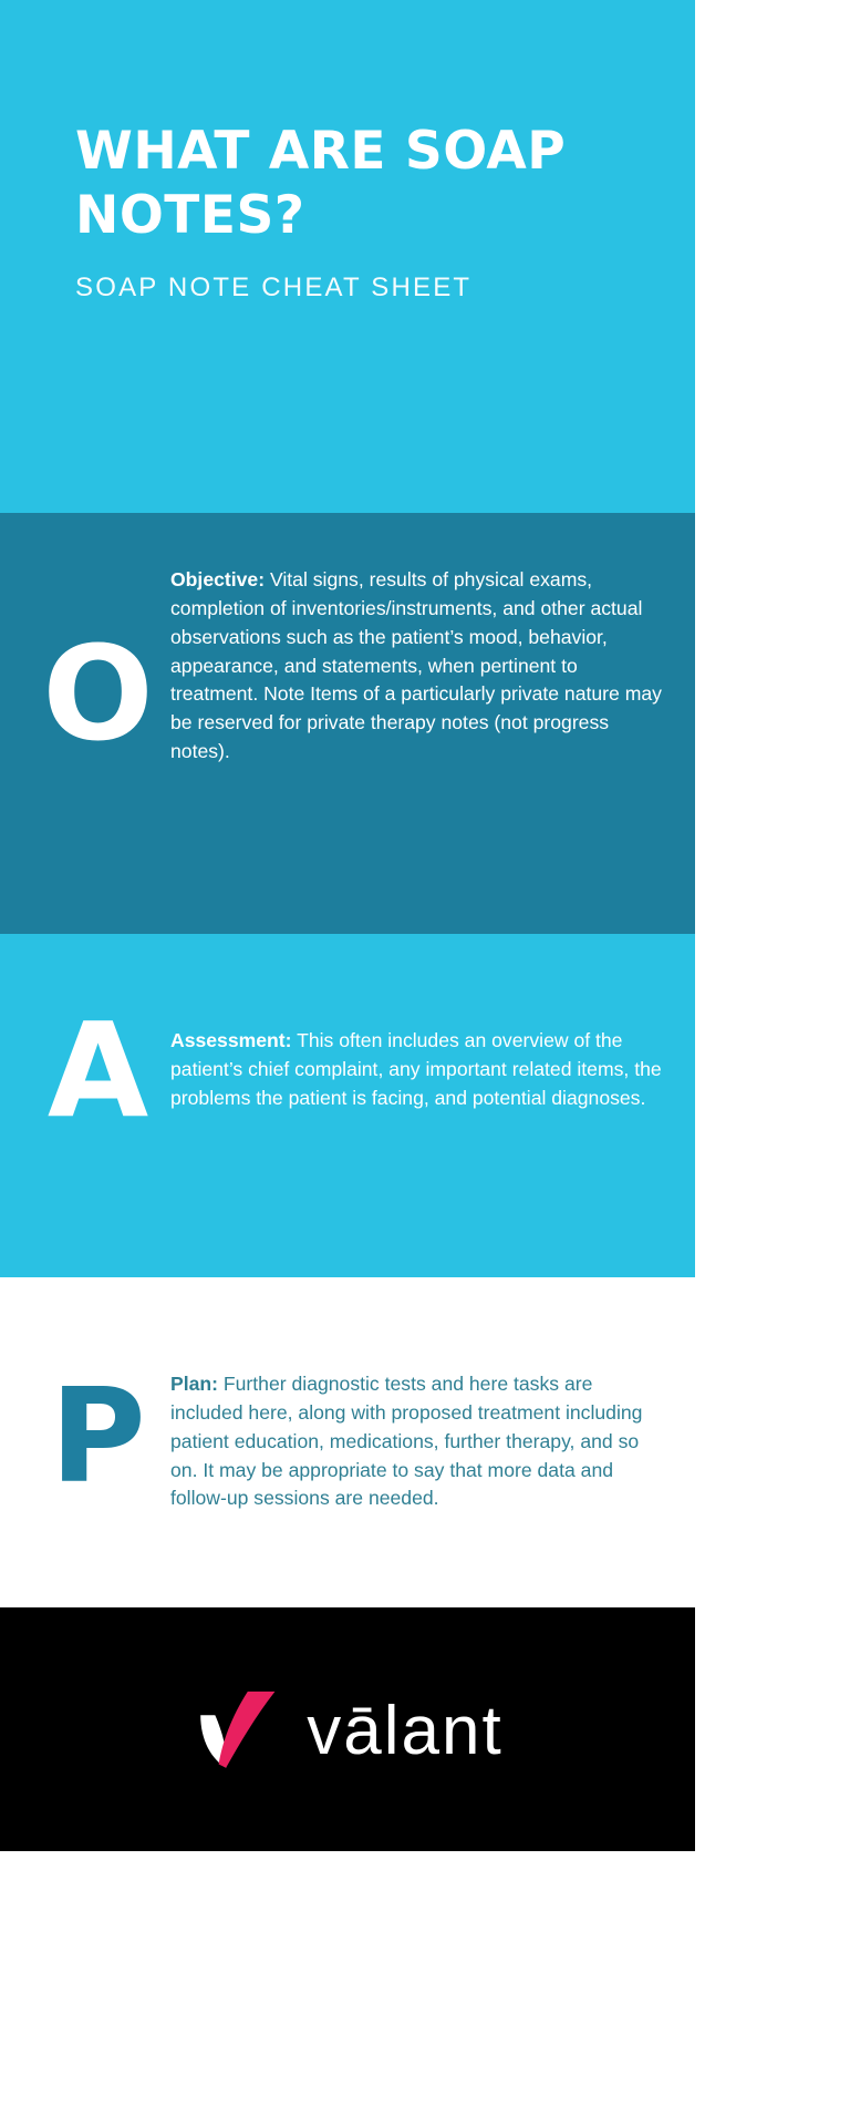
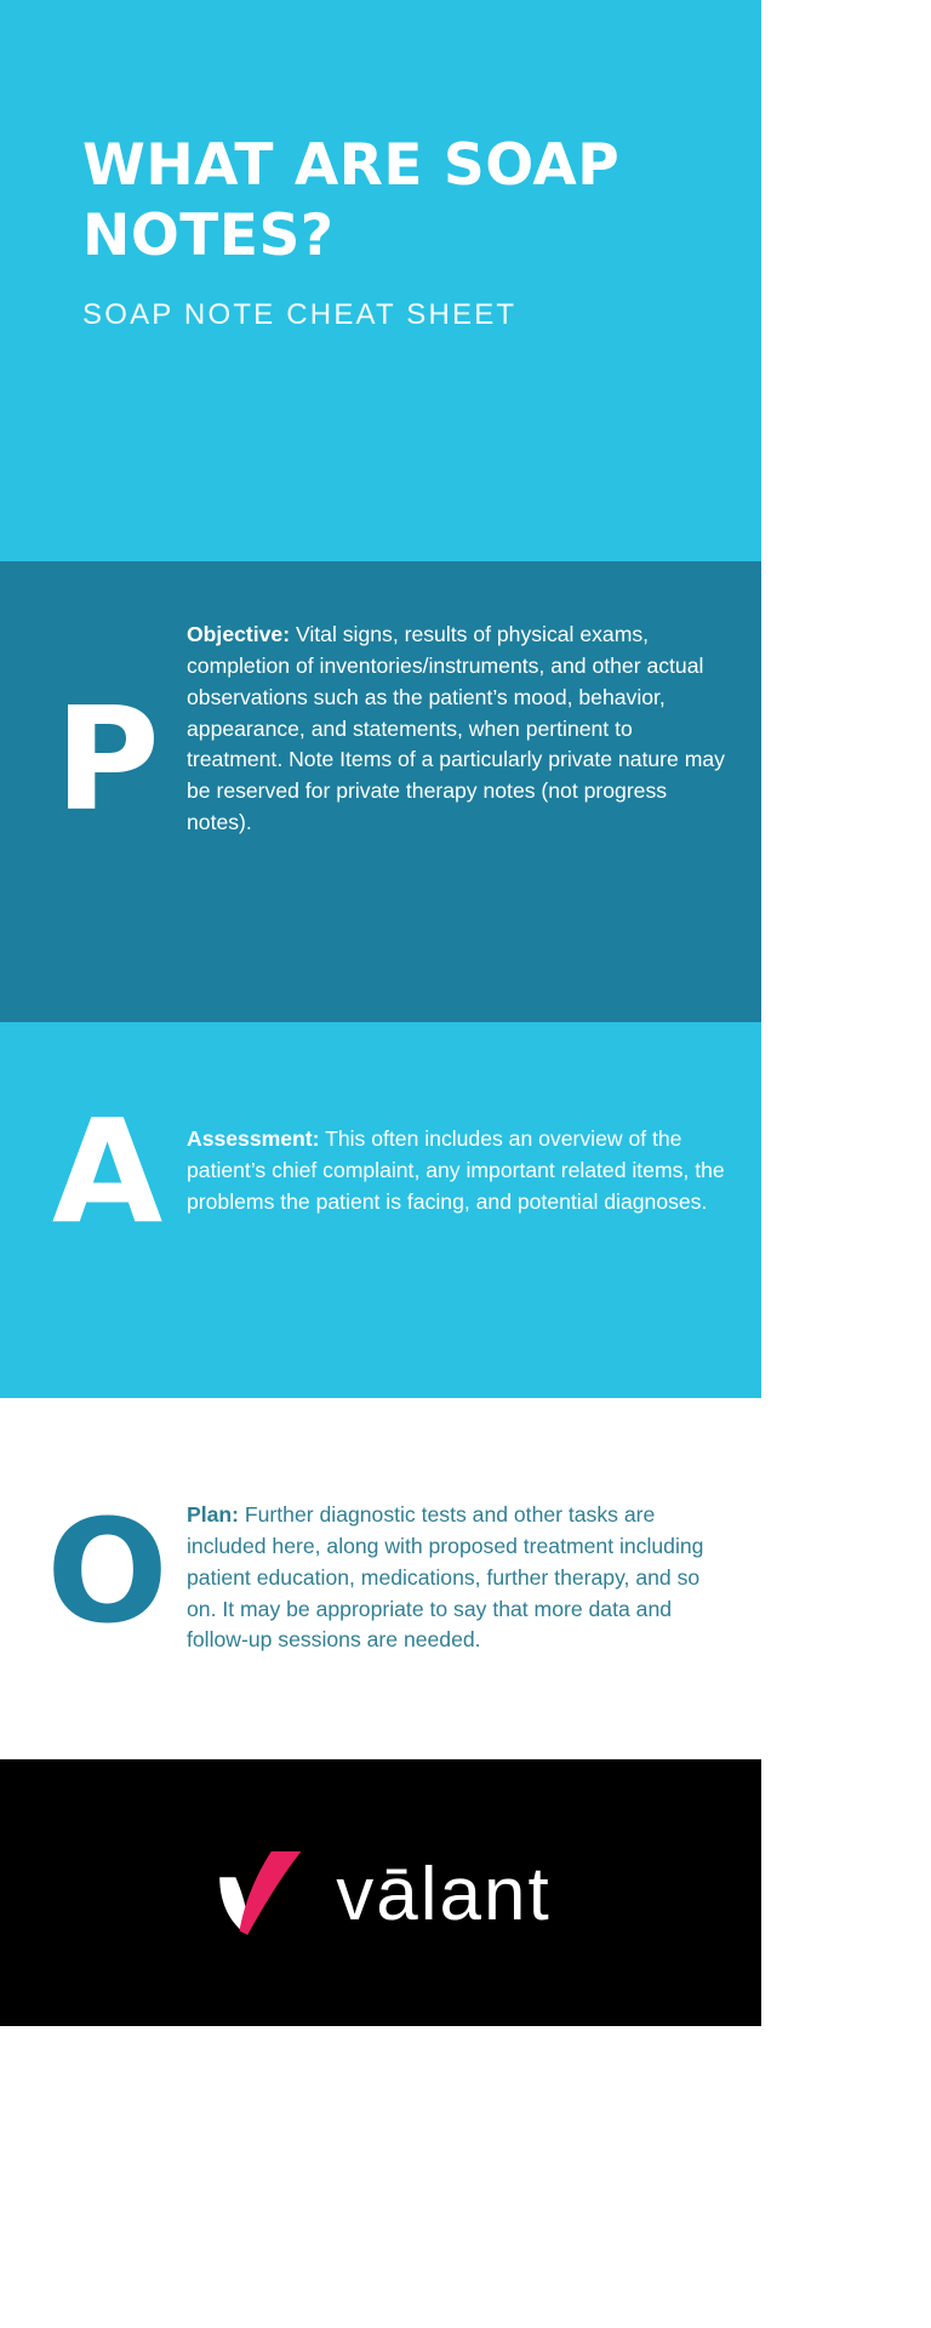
  WHAT ARE SOAP NOTES?
  SOAP NOTE CHEAT SHEET
- O
+ P
  Objective: Vital signs, results of physical exams, completion of inventories/instruments, and other actual observations such as the patient’s mood, behavior, appearance, and statements, when pertinent to treatment. Note Items of a particularly private nature may be reserved for private therapy notes (not progress notes).
  A
  Assessment: This often includes an overview of the patient’s chief complaint, any important related items, the problems the patient is facing, and potential diagnoses.
- P
+ O
- Plan: Further diagnostic tests and here tasks are included here, along with proposed treatment including patient education, medications, further therapy, and so on. It may be appropriate to say that more data and follow-up sessions are needed.
+ Plan: Further diagnostic tests and other tasks are included here, along with proposed treatment including patient education, medications, further therapy, and so on. It may be appropriate to say that more data and follow-up sessions are needed.
  vālant
